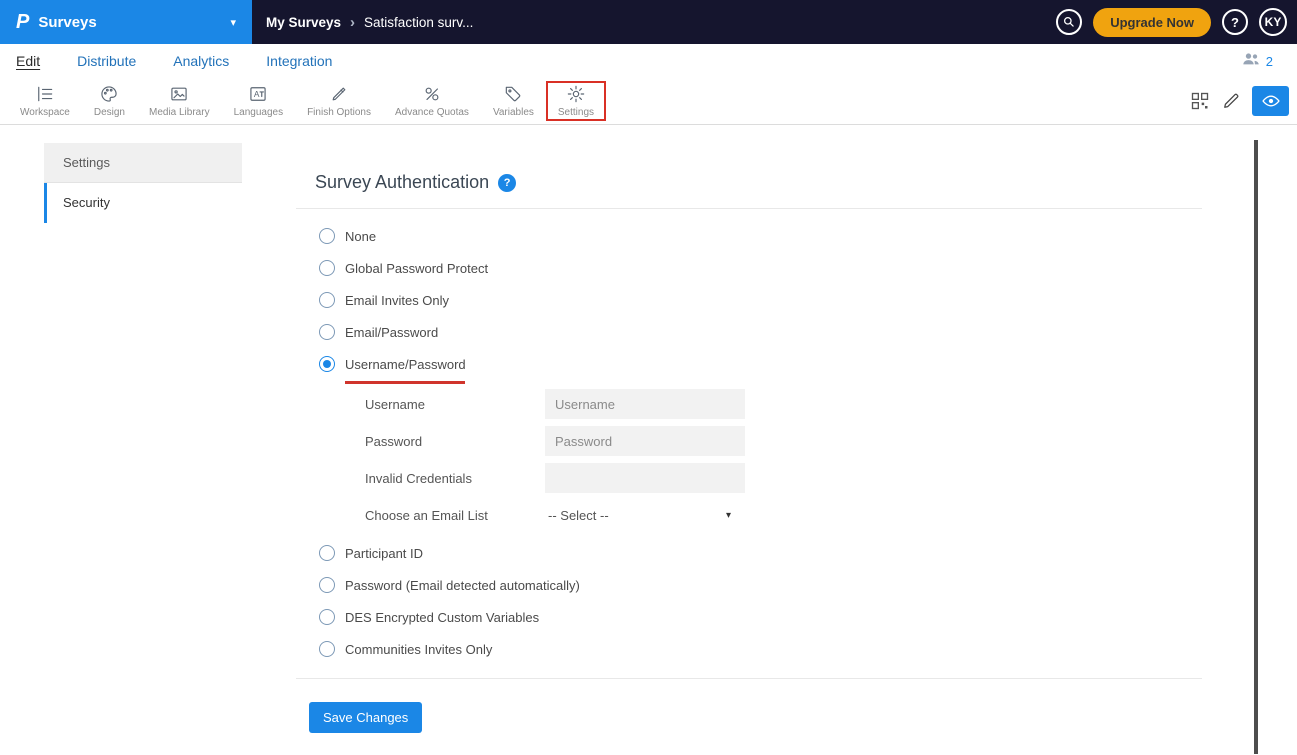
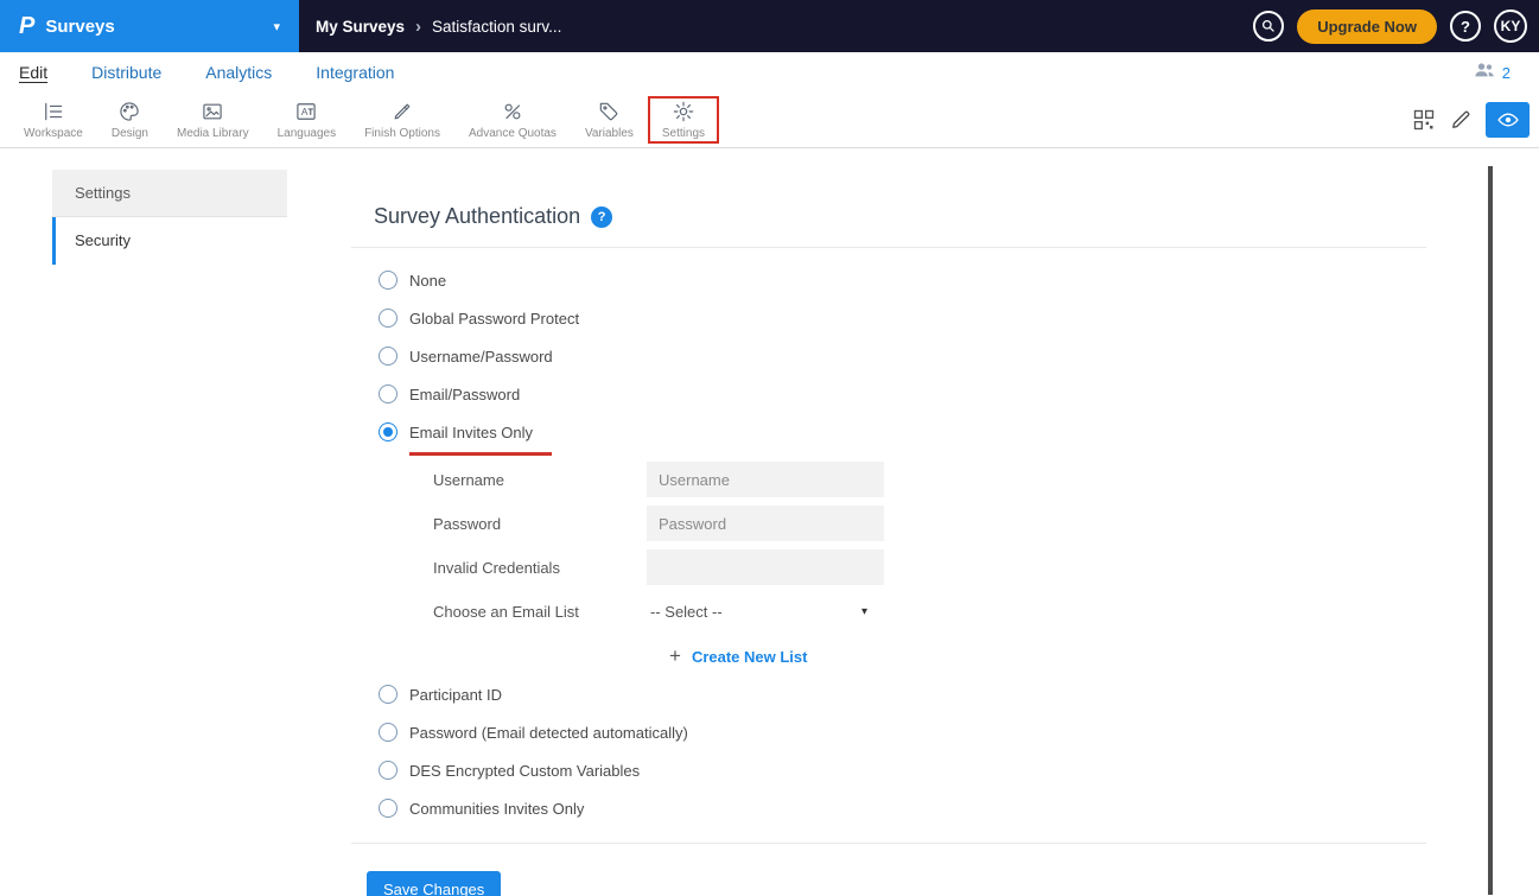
  P
  Surveys
  ▾
  My Surveys
  ›
  Satisfaction surv...
  Upgrade Now
  ?
  KY
  Edit
  Distribute
  Analytics
  Integration
  2
  Workspace
  Design
  Media Library
  A
  Languages
  Finish Options
  Advance Quotas
  Variables
  Settings
  Settings
  Security
  Survey Authentication
  ?
  None
  Global Password Protect
- Email Invites Only
+ Username/Password
  Email/Password
- Username/Password
+ Email Invites Only
  Username
  Username
  Password
  Password
  Invalid Credentials
  Choose an Email List
  -- Select --
  ▾
+ +
+ Create New List
  Participant ID
  Password (Email detected automatically)
  DES Encrypted Custom Variables
  Communities Invites Only
  Save Changes
